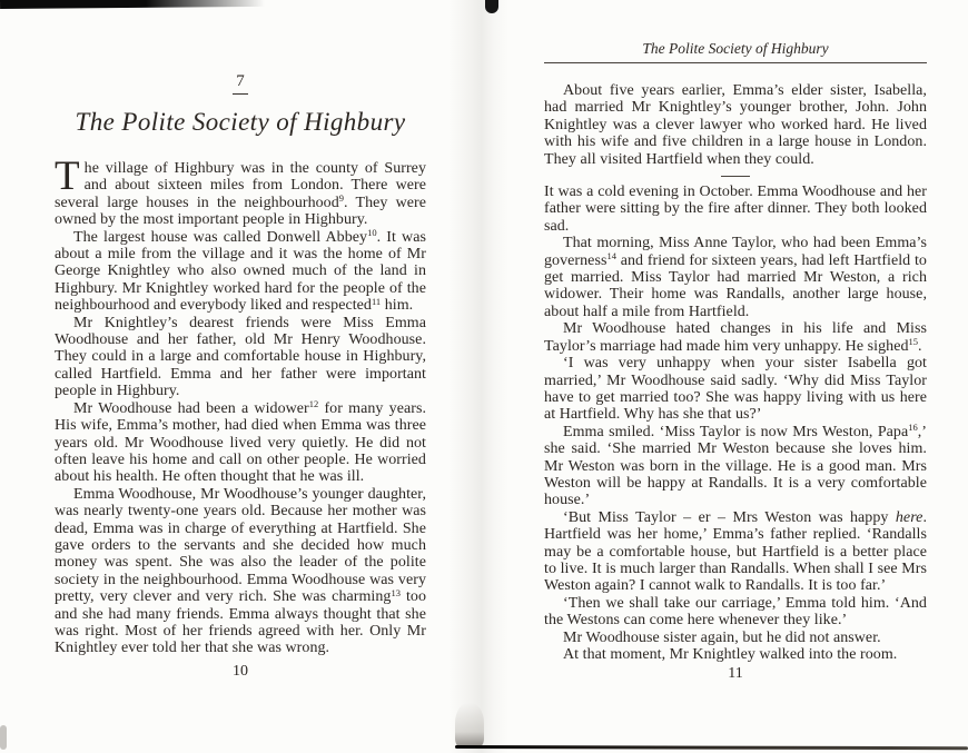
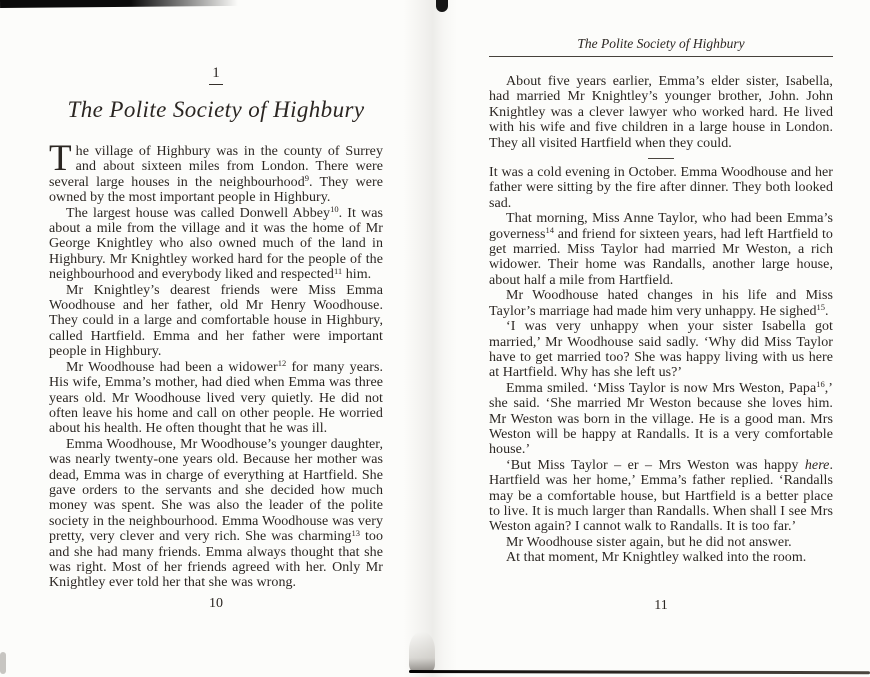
- 7
+ 1
  The Polite Society of Highbury
  T
  he village of Highbury was in the county of Surrey and about sixteen miles from London. There were several large houses in the neighbourhood9. They were owned by the most important people in Highbury.
  The largest house was called Donwell Abbey10. It was about a mile from the village and it was the home of Mr George Knightley who also owned much of the land in Highbury. Mr Knightley worked hard for the people of the neighbourhood and everybody liked and respected11 him.
  Mr Knightley’s dearest friends were Miss Emma Woodhouse and her father, old Mr Henry Woodhouse. They could in a large and comfortable house in Highbury, called Hartfield. Emma and her father were important people in Highbury.
  Mr Woodhouse had been a widower12 for many years. His wife, Emma’s mother, had died when Emma was three years old. Mr Woodhouse lived very quietly. He did not often leave his home and call on other people. He worried about his health. He often thought that he was ill.
  Emma Woodhouse, Mr Woodhouse’s younger daughter, was nearly twenty-one years old. Because her mother was dead, Emma was in charge of everything at Hartfield. She gave orders to the servants and she decided how much money was spent. She was also the leader of the polite society in the neighbourhood. Emma Woodhouse was very pretty, very clever and very rich. She was charming13 too and she had many friends. Emma always thought that she was right. Most of her friends agreed with her. Only Mr Knightley ever told her that she was wrong.
  10
  The Polite Society of Highbury
  About five years earlier, Emma’s elder sister, Isabella, had married Mr Knightley’s younger brother, John. John Knightley was a clever lawyer who worked hard. He lived with his wife and five children in a large house in London. They all visited Hartfield when they could.
  It was a cold evening in October. Emma Woodhouse and her father were sitting by the fire after dinner. They both looked sad.
  That morning, Miss Anne Taylor, who had been Emma’s governess14 and friend for sixteen years, had left Hartfield to get married. Miss Taylor had married Mr Weston, a rich widower. Their home was Randalls, another large house, about half a mile from Hartfield.
  Mr Woodhouse hated changes in his life and Miss Taylor’s marriage had made him very unhappy. He sighed15.
- ‘I was very unhappy when your sister Isabella got married,’ Mr Woodhouse said sadly. ‘Why did Miss Taylor have to get married too? She was happy living with us here at Hartfield. Why has she that us?’
+ ‘I was very unhappy when your sister Isabella got married,’ Mr Woodhouse said sadly. ‘Why did Miss Taylor have to get married too? She was happy living with us here at Hartfield. Why has she left us?’
  Emma smiled. ‘Miss Taylor is now Mrs Weston, Papa16,’ she said. ‘She married Mr Weston because she loves him. Mr Weston was born in the village. He is a good man. Mrs Weston will be happy at Randalls. It is a very comfortable house.’
  ‘But Miss Taylor – er – Mrs Weston was happy here. Hartfield was her home,’ Emma’s father replied. ‘Randalls may be a comfortable house, but Hartfield is a better place to live. It is much larger than Randalls. When shall I see Mrs Weston again? I cannot walk to Randalls. It is too far.’
- ‘Then we shall take our carriage,’ Emma told him. ‘And the Westons can come here whenever they like.’
  Mr Woodhouse sister again, but he did not answer.
  At that moment, Mr Knightley walked into the room.
  11
